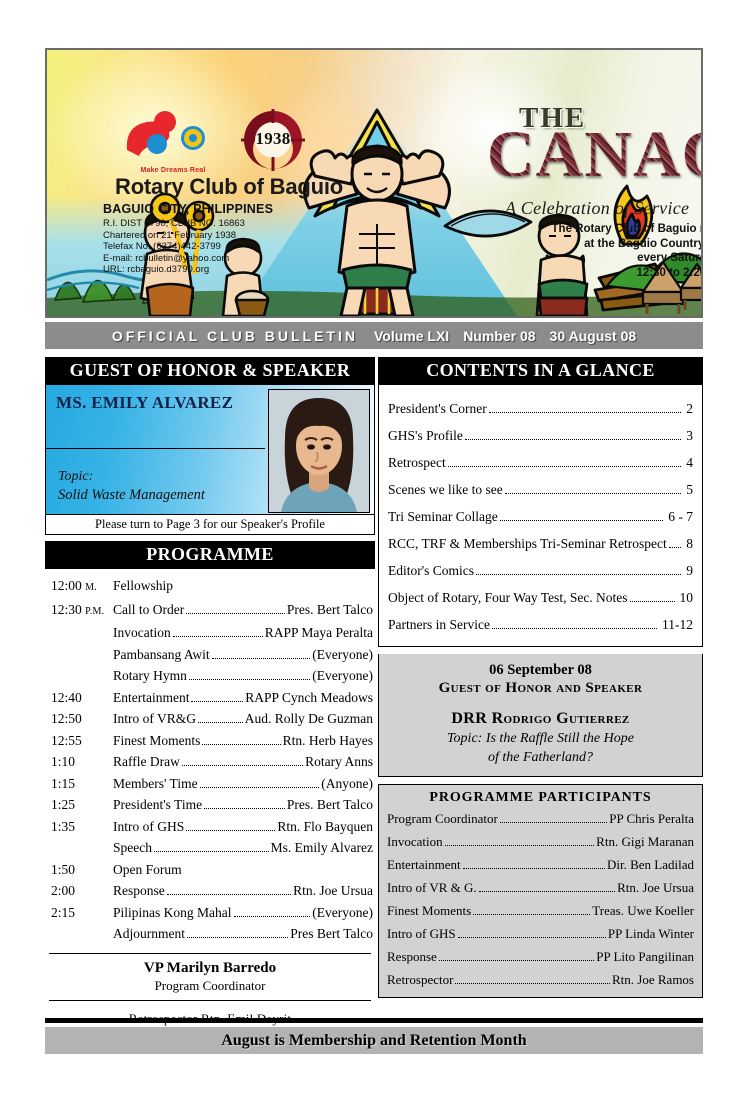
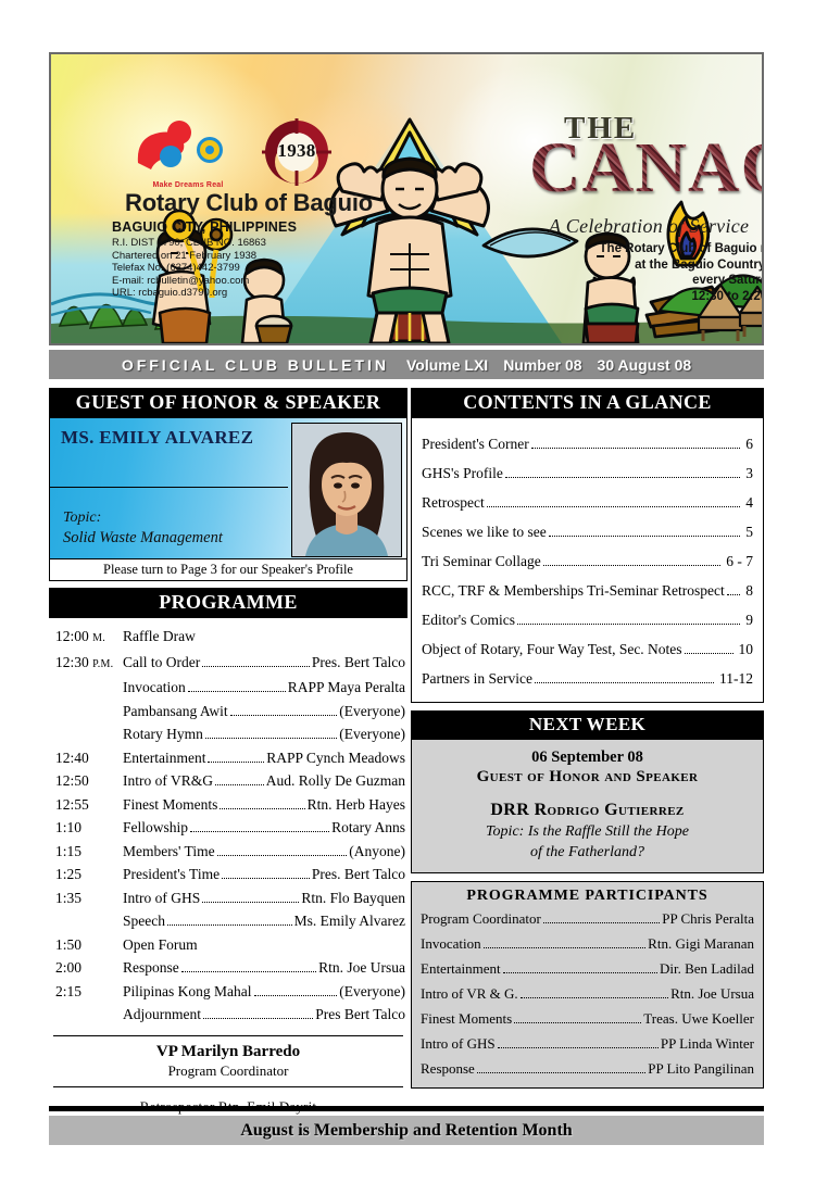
  1938
  Rotary Club of Baguio
  BAGUIO CITY, PHILIPPINES
  R.I. DIST 3790, CLUB NO. 16863
  Chartered on 21 February 1938
  Telefax No. (6374)442-3799
  E-mail: rcbulletin@yahoo.com
  URL: rcbaguio.d3790.org
  THE
  CANA
  A Celebration of Service
  The Rotary Club of Baguio
  at the Baguio Countr
  OFFICIAL CLUB BULLETIN
  Volume LXI
  Number 08
  30 August 08
  GUEST OF HONOR & SPEAKER
  MS. EMILY ALVAREZ
  Topic:
  Solid Waste Management
  Please turn to Page 3 for our Speaker's Profile
  PROGRAMME
  12:00 M.
- Fellowship
+ Raffle Draw
  12:30 P.M.
  Call to Order
  Pres. Bert Talco
  Invocation
  RAPP Maya Peralta
  Pambansang Awit
  (Everyone)
  Rotary Hymn
  (Everyone)
  12:40
  Entertainment
  RAPP Cynch Meadows
  12:50
  Intro of VR&G
  Aud. Rolly De Guzman
  12:55
  Finest Moments
  Rtn. Herb Hayes
  1:10
- Raffle Draw
+ Fellowship
  Rotary Anns
  1:15
  Members' Time
  (Anyone)
  1:25
  President's Time
  Pres. Bert Talco
  1:35
  Intro of GHS
  Rtn. Flo Bayquen
  Speech
  Ms. Emily Alvarez
  1:50
  Open Forum
  2:00
  Response
  Rtn. Joe Ursua
  2:15
  Pilipinas Kong Mahal
  (Everyone)
  Adjournment
  Pres Bert Talco
  VP Marilyn Barredo
  Program Coordinator
  CONTENTS IN A GLANCE
  President's Corner
- 2
+ 6
  GHS's Profile
  3
  Retrospect
  4
  Scenes we like to see
  5
  Tri Seminar Collage
  6 - 7
  RCC, TRF & Memberships Tri-Seminar Retrospect
  8
  Editor's Comics
  9
  Object of Rotary, Four Way Test, Sec. Notes
  10
  Partners in Service
  11-12
+ NEXT WEEK
  06 September 08
  Guest of Honor and Speaker
  DRR Rodrigo Gutierrez
  Topic: Is the Raffle Still the Hope
  of the Fatherland?
  PROGRAMME PARTICIPANTS
  Program Coordinator
  PP Chris Peralta
  Invocation
  Rtn. Gigi Maranan
  Entertainment
  Dir. Ben Ladilad
  Intro of VR & G.
  Rtn. Joe Ursua
  Finest Moments
  Treas. Uwe Koeller
  Intro of GHS
  PP Linda Winter
  Response
  PP Lito Pangilinan
- Retrospector
- Rtn. Joe Ramos
  August is Membership and Retention Month
